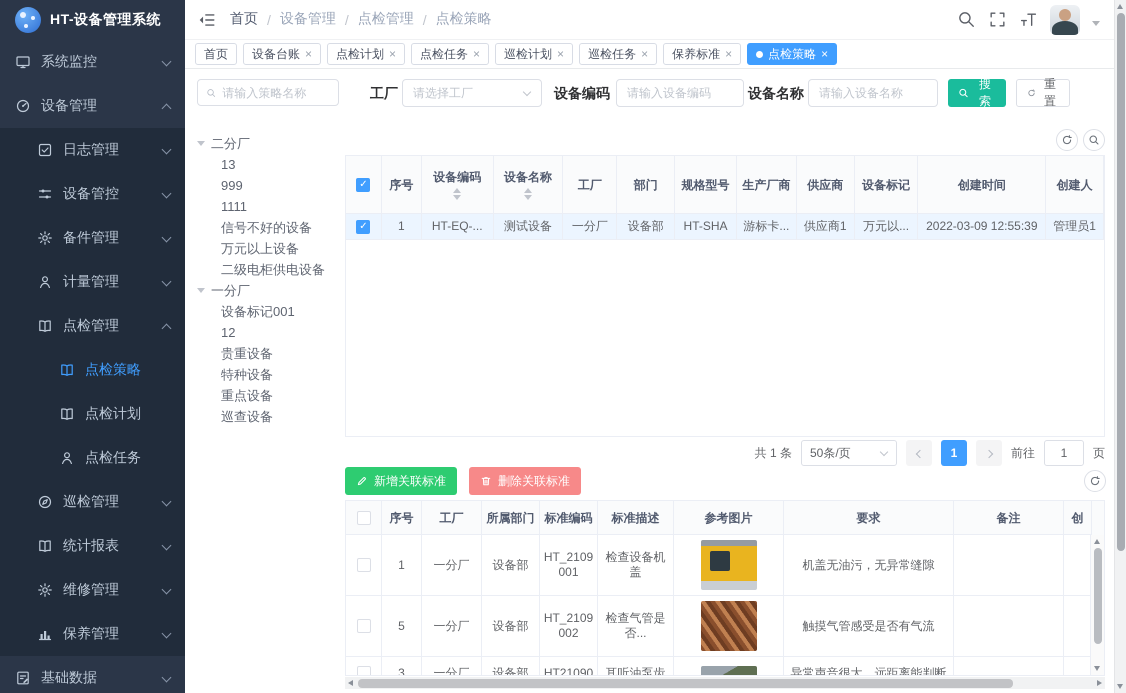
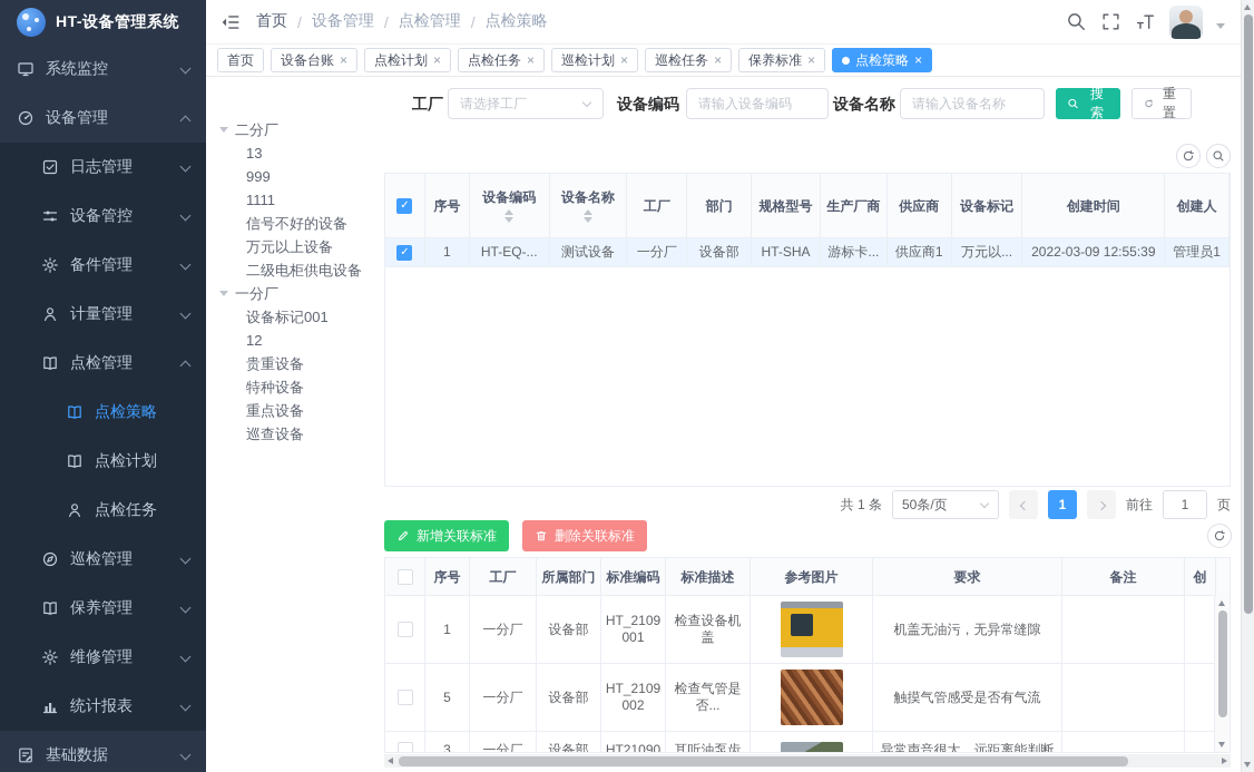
  HT-设备管理系统
  系统监控
  设备管理
  日志管理
  设备管控
  备件管理
  计量管理
  点检管理
  点检策略
  点检计划
  点检任务
  巡检管理
- 统计报表
+ 保养管理
  维修管理
- 保养管理
+ 统计报表
  基础数据
  首页
  /
  设备管理
  /
  点检管理
  /
  点检策略
  首页
  设备台账
  ×
  点检计划
  ×
  点检任务
  ×
  巡检计划
  ×
  巡检任务
  ×
  保养标准
  ×
  点检策略
  ×
- 请输入策略名称
  二分厂
  13
  999
  1111
  信号不好的设备
  万元以上设备
  二级电柜供电设备
  一分厂
  设备标记001
  12
  贵重设备
  特种设备
  重点设备
  巡查设备
  工厂
  请选择工厂
  设备编码
  请输入设备编码
  设备名称
  请输入设备名称
  搜索
  重置
  ✓
  序号
  设备编码
  设备名称
  工厂
  部门
  规格型号
  生产厂商
  供应商
  设备标记
  创建时间
  创建人
  ✓
  1
  HT-EQ-...
  测试设备
  一分厂
  设备部
  HT-SHA
  游标卡...
  供应商1
  万元以...
  2022-03-09 12:55:39
  管理员1
  共 1 条
  50条/页
  1
  前往
  1
  页
  新增关联标准
  删除关联标准
  序号
  工厂
  所属部门
  标准编码
  标准描述
  参考图片
  要求
  备注
  创
  1
  一分厂
  设备部
  HT_2109001
  检查设备机盖
  机盖无油污，无异常缝隙
  5
  一分厂
  设备部
  HT_2109002
  检查气管是否...
  触摸气管感受是否有气流
  3
  一分厂
  设备部
  HT21090
  异常声音很大，远距离能判断
